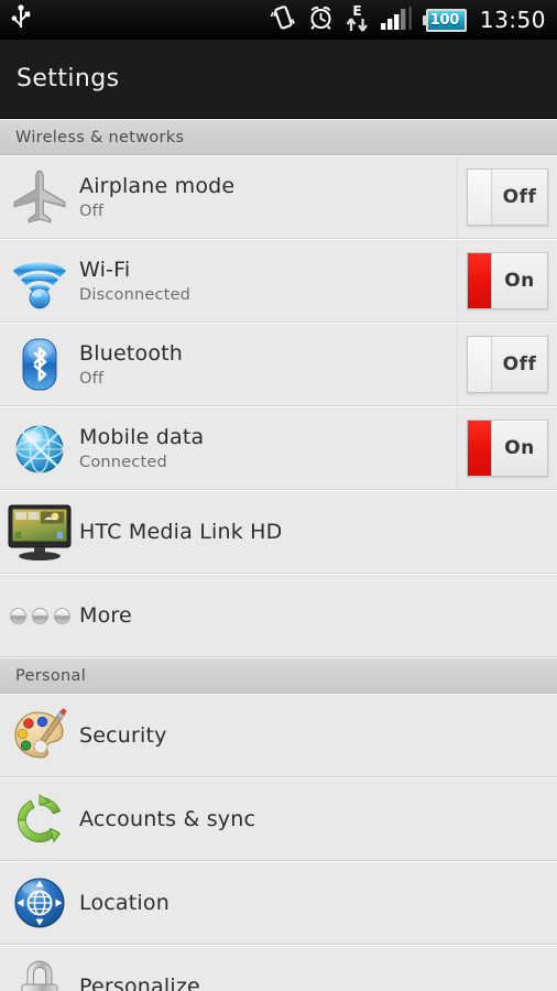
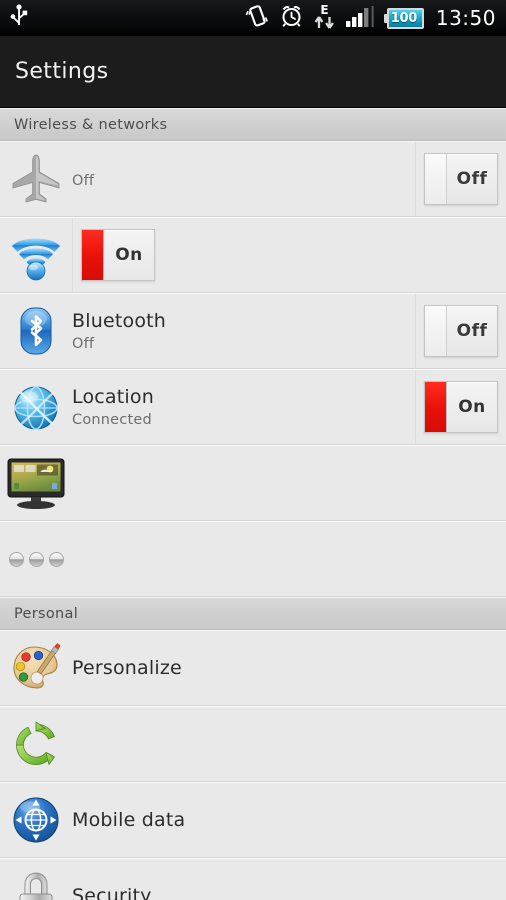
  E
  100
  13:50
  Settings
  Wireless & networks
- Airplane mode
  Off
  Off
- Wi-Fi
- Disconnected
  On
  Bluetooth
  Off
  Off
- Mobile data
+ Location
  Connected
  On
- HTC Media Link HD
- More
  Personal
- Security
+ Personalize
- Accounts & sync
- Location
+ Mobile data
- Personalize
+ Security
